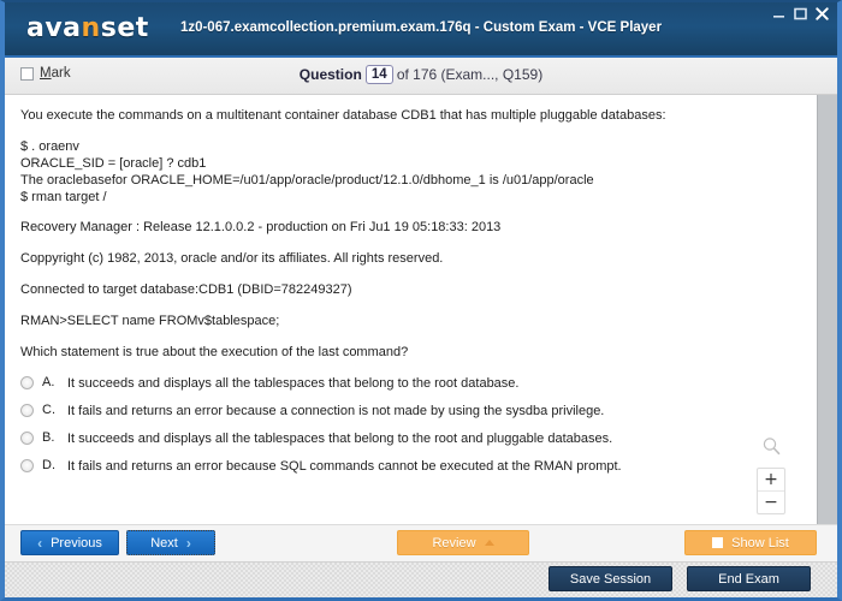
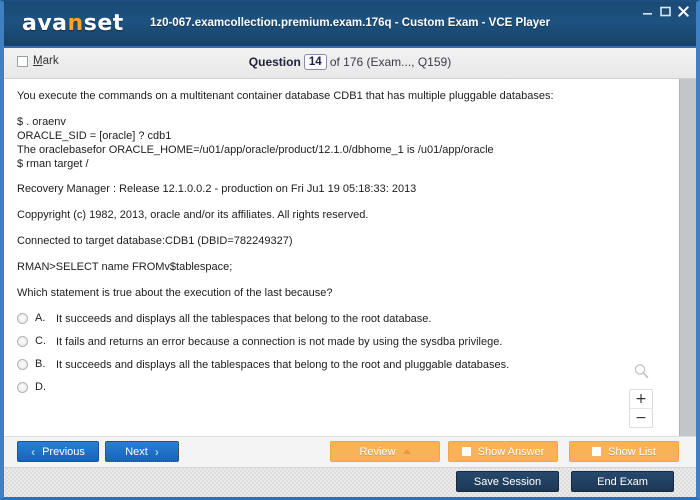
  avanset
  1z0-067.examcollection.premium.exam.176q - Custom Exam - VCE Player
  Mark
  Question 14 of 176 (Exam..., Q159)
  You execute the commands on a multitenant container database CDB1 that has multiple pluggable databases:
  $ . oraenv
  ORACLE_SID = [oracle] ? cdb1
  The oraclebasefor ORACLE_HOME=/u01/app/oracle/product/12.1.0/dbhome_1 is /u01/app/oracle
  $ rman target /
  Recovery Manager : Release 12.1.0.0.2 - production on Fri Ju1 19 05:18:33: 2013
  Coppyright (c) 1982, 2013, oracle and/or its affiliates. All rights reserved.
  Connected to target database:CDB1 (DBID=782249327)
  RMAN>SELECT name FROMv$tablespace;
- Which statement is true about the execution of the last command?
+ Which statement is true about the execution of the last because?
  A.
  It succeeds and displays all the tablespaces that belong to the root database.
  C.
  It fails and returns an error because a connection is not made by using the sysdba privilege.
  B.
  It succeeds and displays all the tablespaces that belong to the root and pluggable databases.
  D.
- It fails and returns an error because SQL commands cannot be executed at the RMAN prompt.
  +
  −
  ‹
  Previous
  Next
  ›
  Review
+ Show Answer
  Show List
  Save Session
  End Exam
